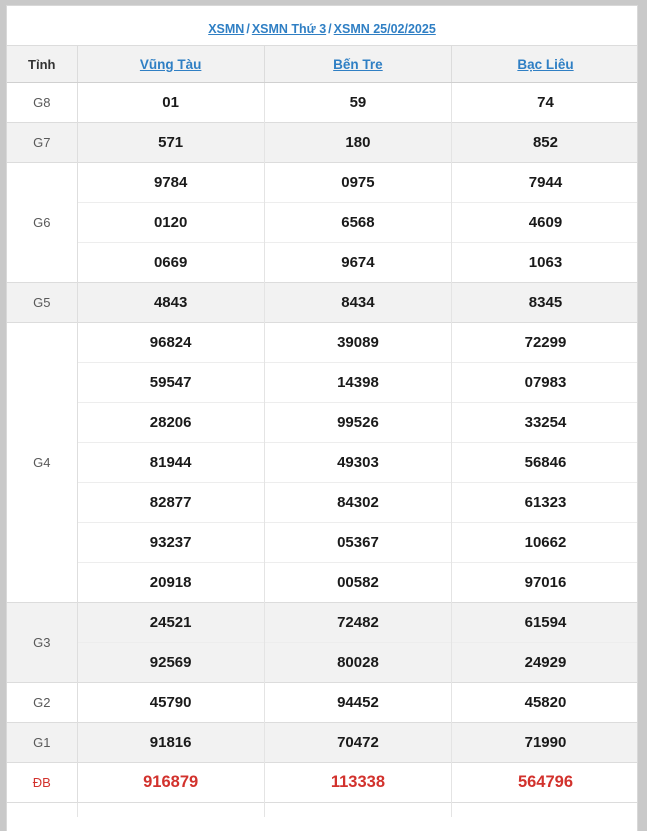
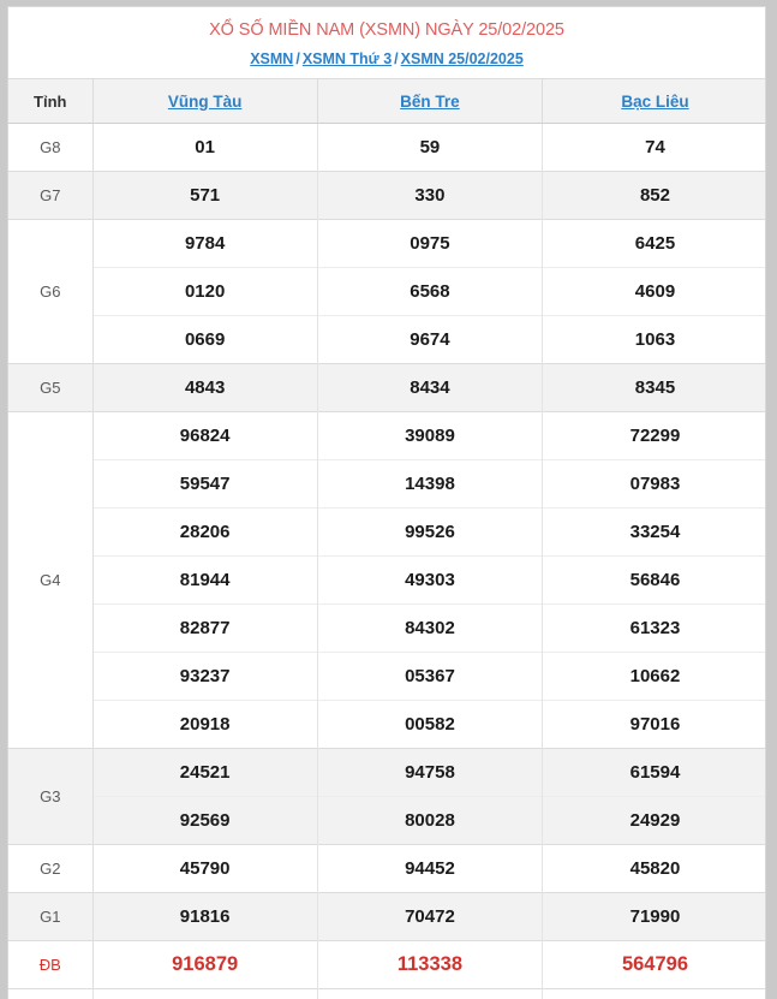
+ XỔ SỐ MIỀN NAM (XSMN) NGÀY 25/02/2025
  XSMN / XSMN Thứ 3 / XSMN 25/02/2025
  Tỉnh	Vũng Tàu	Bến Tre	Bạc Liêu
  G8	01	59	74
- G7	571	180	852
+ G7	571	330	852
- G6	9784	0975	7944
+ G6	9784	0975	6425
  0120	6568	4609
  0669	9674	1063
  G5	4843	8434	8345
  G4	96824	39089	72299
  59547	14398	07983
  28206	99526	33254
  81944	49303	56846
  82877	84302	61323
  93237	05367	10662
  20918	00582	97016
- G3	24521	72482	61594
+ G3	24521	94758	61594
  92569	80028	24929
  G2	45790	94452	45820
  G1	91816	70472	71990
  ĐB	916879	113338	564796
